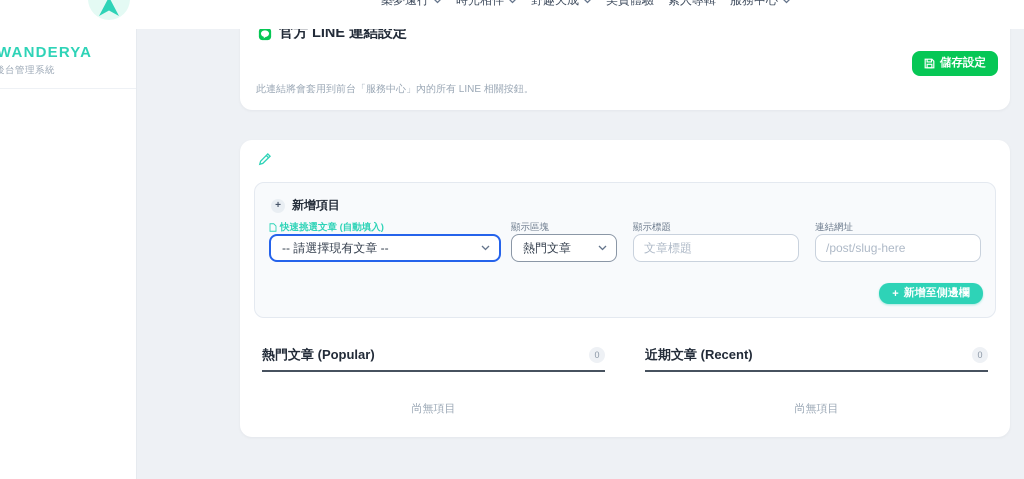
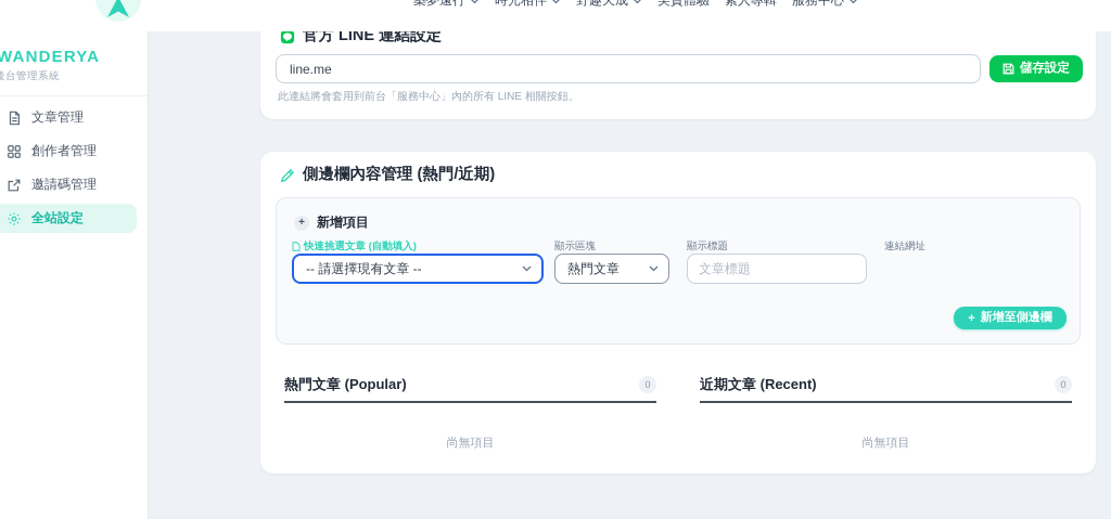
  WANDERYA
  後台管理系統
+ 文章管理
+ 創作者管理
+ 邀請碼管理
+ 全站設定
  官方 LINE 連結設定
+ line.me
  儲存設定
  此連結將會套用到前台「服務中心」內的所有 LINE 相關按鈕。
+ 側邊欄內容管理 (熱門/近期)
  +
  新增項目
  快速挑選文章 (自動填入)
  顯示區塊
  顯示標題
  連結網址
  -- 請選擇現有文章 --
  熱門文章
  文章標題
- /post/slug-here
  +
  新增至側邊欄
  熱門文章 (Popular)
  0
  尚無項目
  近期文章 (Recent)
  0
  尚無項目
